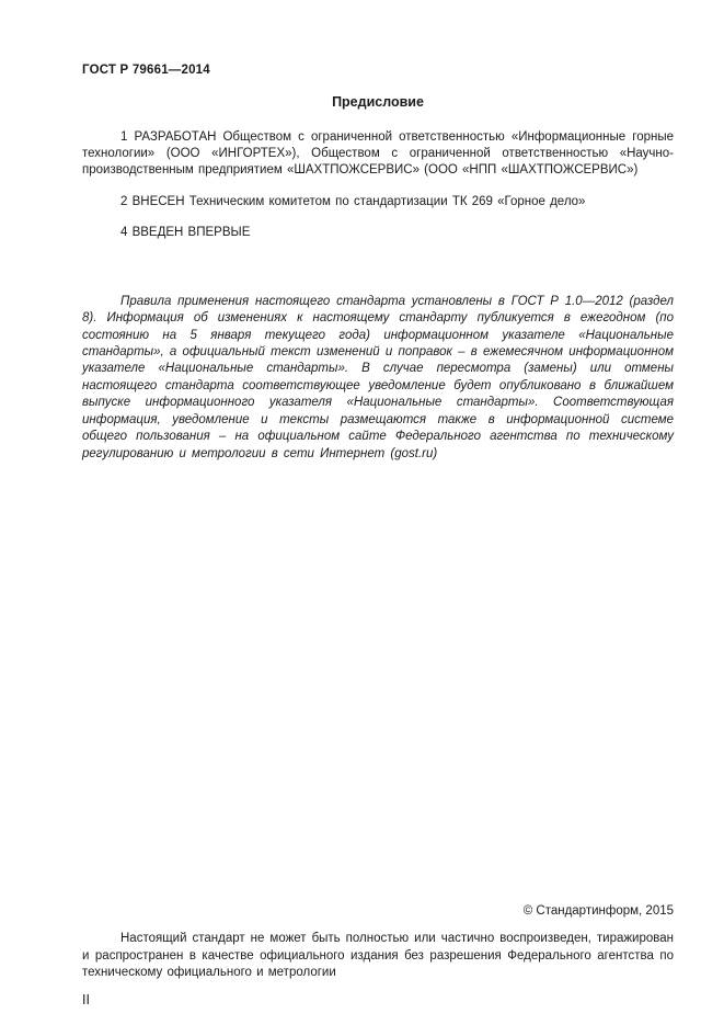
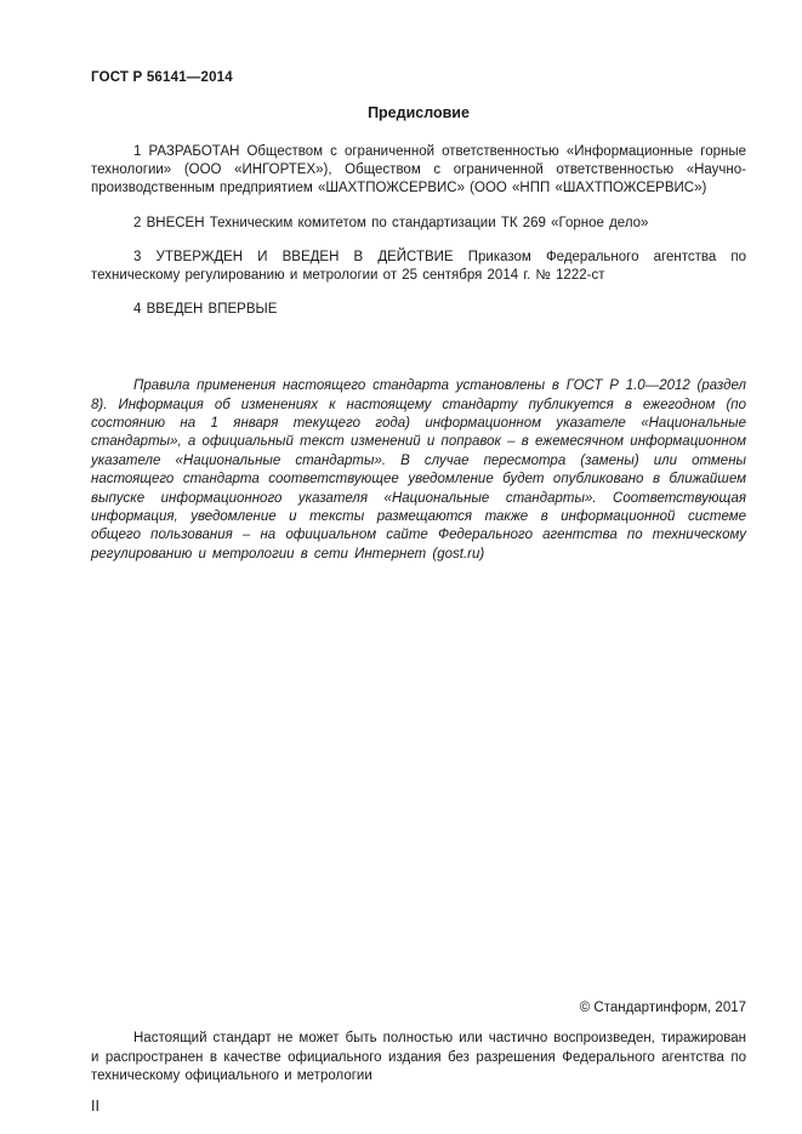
- ГОСТ Р 79661—2014
+ ГОСТ Р 56141—2014
  Предисловие
  1 РАЗРАБОТАН Обществом с ограниченной ответственностью «Информационные горные технологии» (ООО «ИНГОРТЕХ»), Обществом с ограниченной ответственностью «Научно-производственным предприятием «ШАХТПОЖСЕРВИС» (ООО «НПП «ШАХТПОЖСЕРВИС»)
  2 ВНЕСЕН Техническим комитетом по стандартизации ТК 269 «Горное дело»
+ 3 УТВЕРЖДЕН И ВВЕДЕН В ДЕЙСТВИЕ Приказом Федерального агентства по техническому регулированию и метрологии от 25 сентября 2014 г. № 1222-ст
  4 ВВЕДЕН ВПЕРВЫЕ
- Правила применения настоящего стандарта установлены в ГОСТ Р 1.0—2012 (раздел 8). Информация об изменениях к настоящему стандарту публикуется в ежегодном (по состоянию на 5 января текущего года) информационном указателе «Национальные стандарты», а официальный текст изменений и поправок – в ежемесячном информационном указателе «Национальные стандарты». В случае пересмотра (замены) или отмены настоящего стандарта соответствующее уведомление будет опубликовано в ближайшем выпуске информационного указателя «Национальные стандарты». Соответствующая информация, уведомление и тексты размещаются также в информационной системе общего пользования – на официальном сайте Федерального агентства по техническому регулированию и метрологии в сети Интернет (gost.ru)
+ Правила применения настоящего стандарта установлены в ГОСТ Р 1.0—2012 (раздел 8). Информация об изменениях к настоящему стандарту публикуется в ежегодном (по состоянию на 1 января текущего года) информационном указателе «Национальные стандарты», а официальный текст изменений и поправок – в ежемесячном информационном указателе «Национальные стандарты». В случае пересмотра (замены) или отмены настоящего стандарта соответствующее уведомление будет опубликовано в ближайшем выпуске информационного указателя «Национальные стандарты». Соответствующая информация, уведомление и тексты размещаются также в информационной системе общего пользования – на официальном сайте Федерального агентства по техническому регулированию и метрологии в сети Интернет (gost.ru)
- © Стандартинформ, 2015
+ © Стандартинформ, 2017
  Настоящий стандарт не может быть полностью или частично воспроизведен, тиражирован и распространен в качестве официального издания без разрешения Федерального агентства по техническому официального и метрологии
  II
